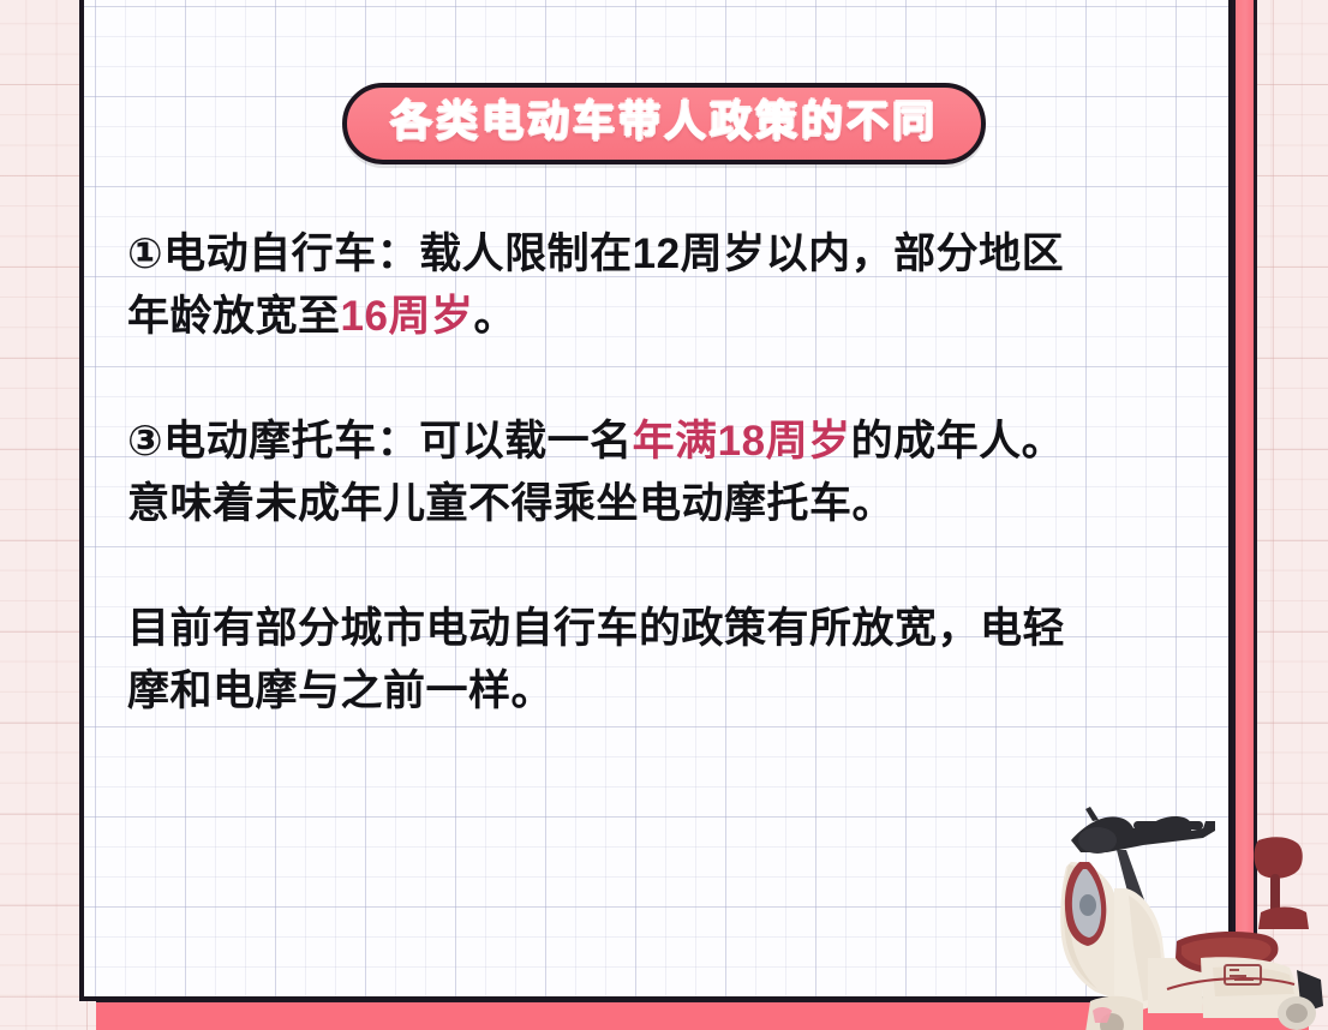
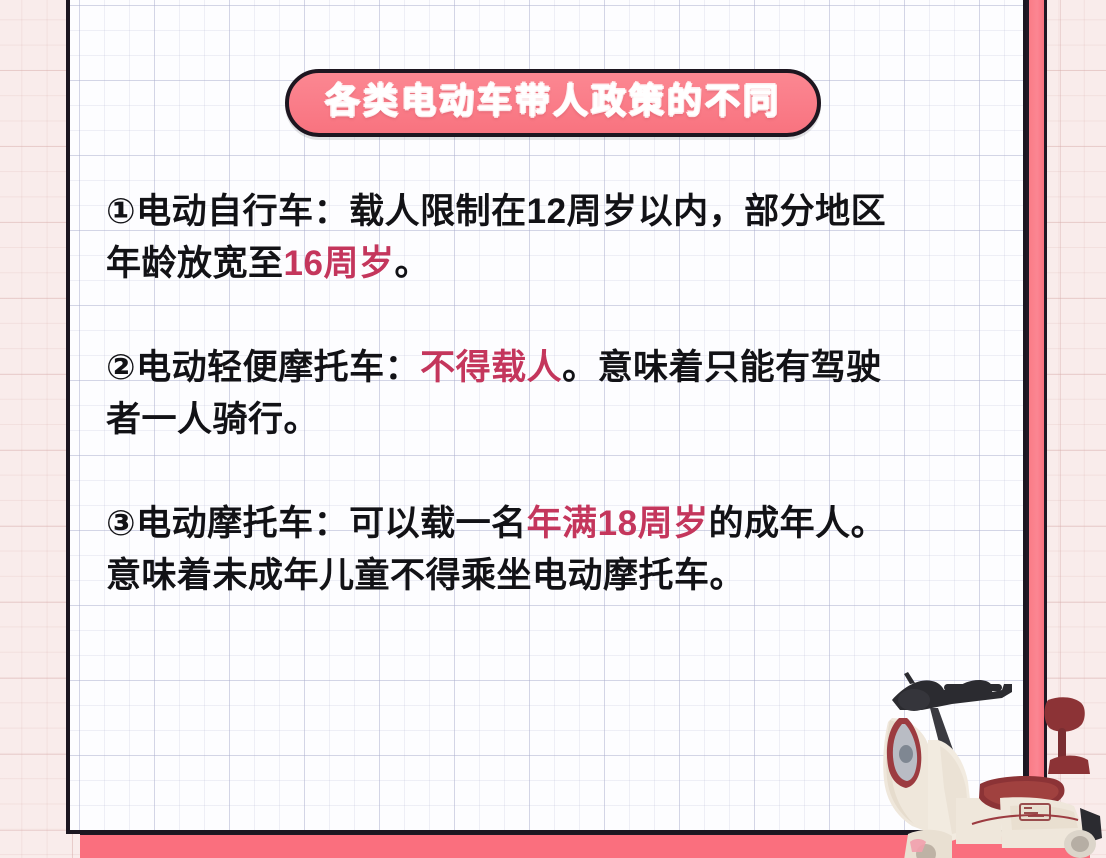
  各类电动车带人政策的不同
  ①电动自行车：载人限制在12周岁以内，部分地区年龄放宽至16周岁。
+ ②电动轻便摩托车：不得载人。意味着只能有驾驶者一人骑行。
  ③电动摩托车：可以载一名年满18周岁的成年人。意味着未成年儿童不得乘坐电动摩托车。
- 目前有部分城市电动自行车的政策有所放宽，电轻摩和电摩与之前一样。
